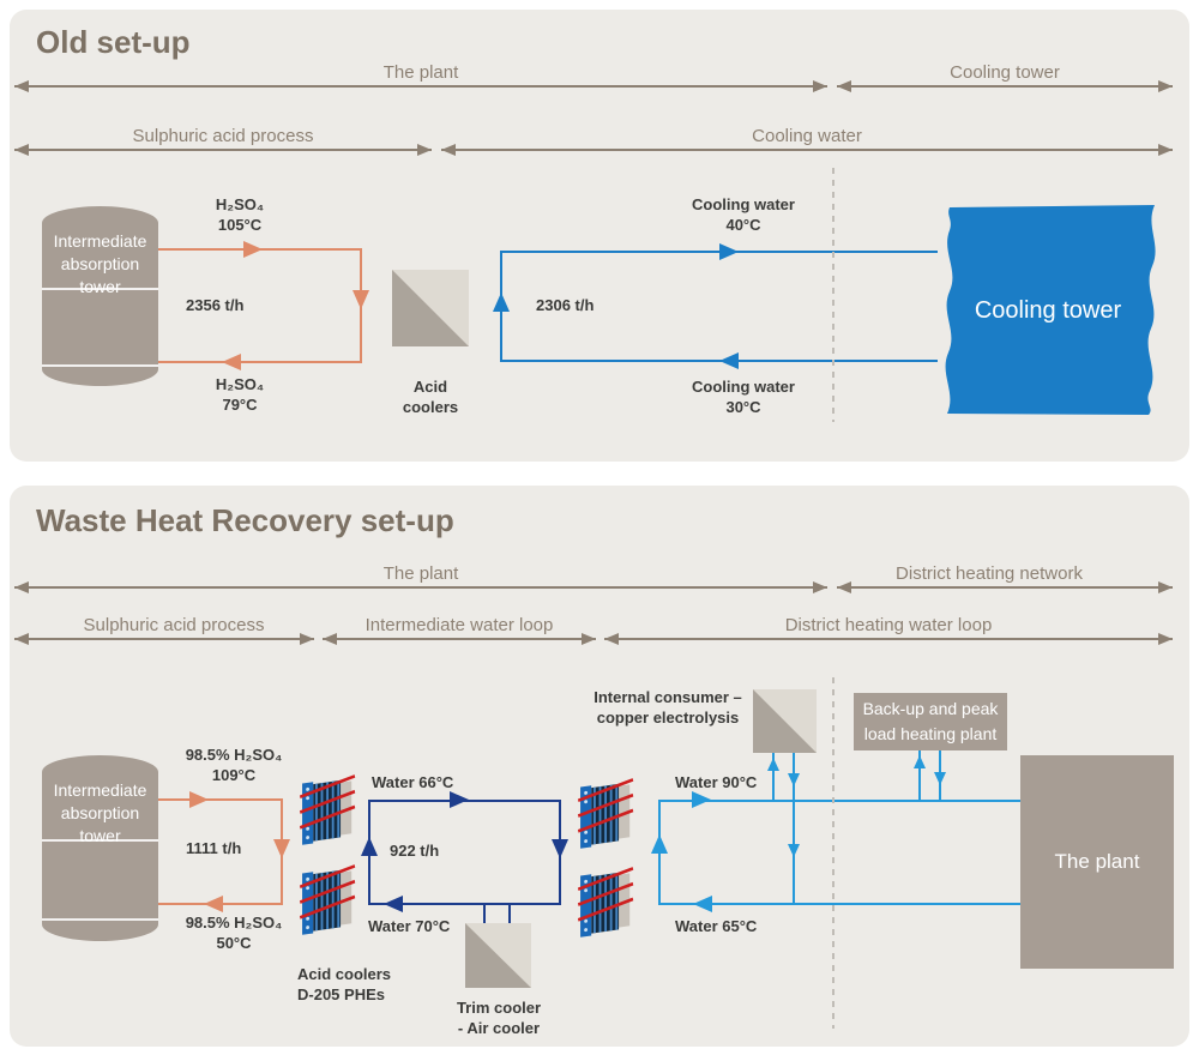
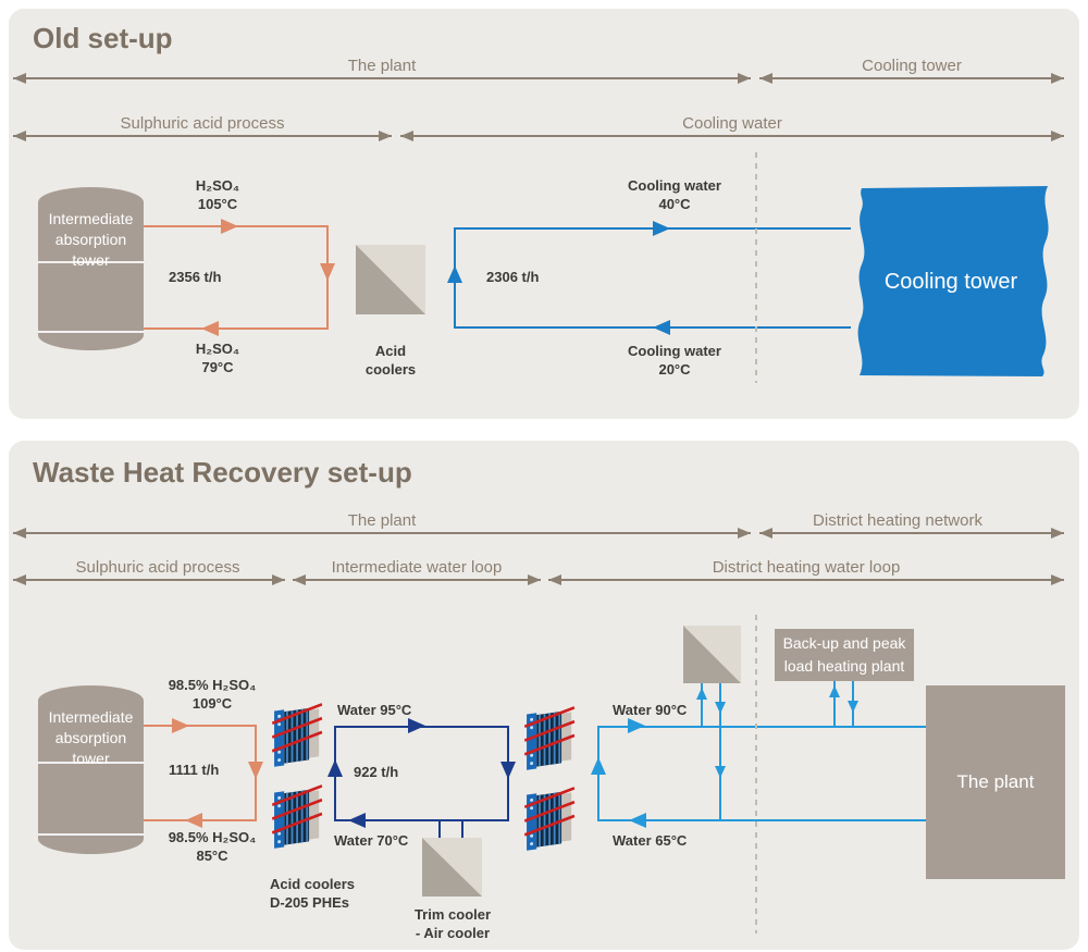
  Old set-up
  The plant
  Cooling tower
  Sulphuric acid process
  Cooling water
  Intermediate
  absorption
  tower
  H₂SO₄
  105°C
  2356 t/h
  H₂SO₄
  79°C
  Acid
  coolers
  2306 t/h
  Cooling water
  40°C
  Cooling water
- 30°C
+ 20°C
  Cooling tower
  Waste Heat Recovery set-up
  The plant
  District heating network
  Sulphuric acid process
  Intermediate water loop
  District heating water loop
  Intermediate
  absorption
  tower
  98.5% H₂SO₄
  109°C
  1111 t/h
  98.5% H₂SO₄
- 50°C
+ 85°C
  Acid coolers
  D-205 PHEs
- Water 66°C
+ Water 95°C
  922 t/h
  Water 70°C
  Trim cooler
  - Air cooler
  Water 90°C
  Water 65°C
- Internal consumer –
- copper electrolysis
  Back-up and peak
  load heating plant
  The plant
